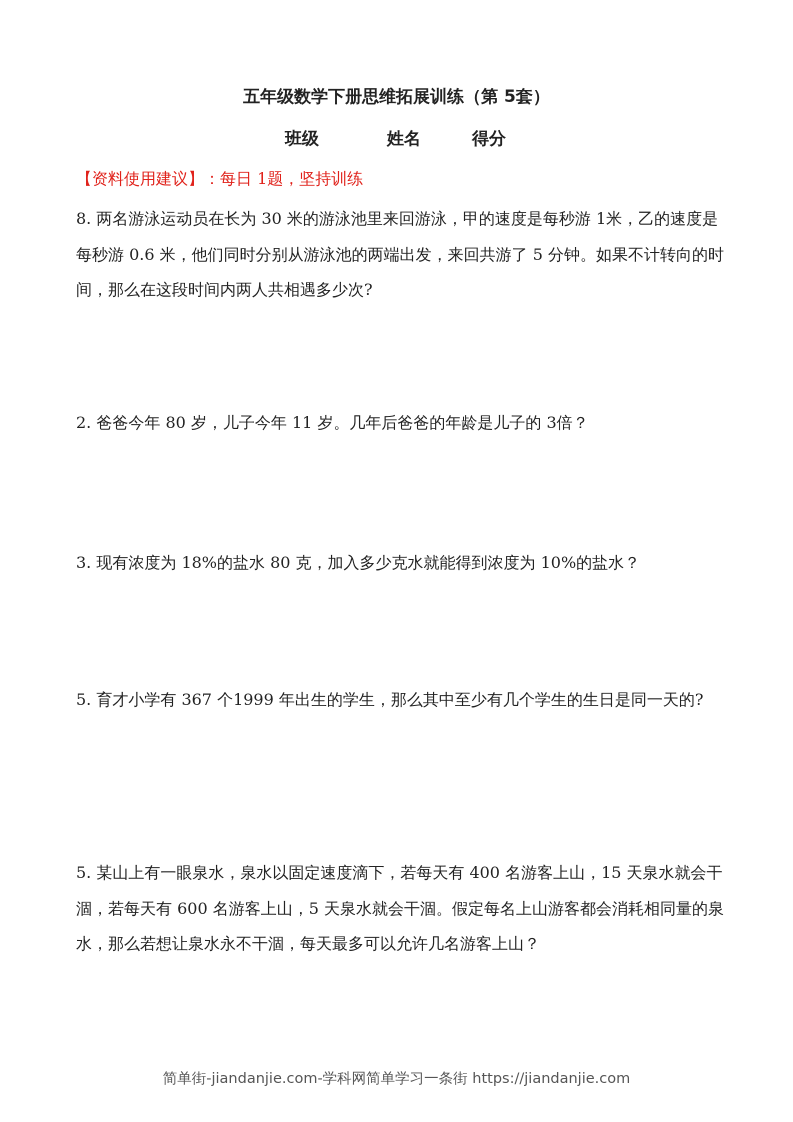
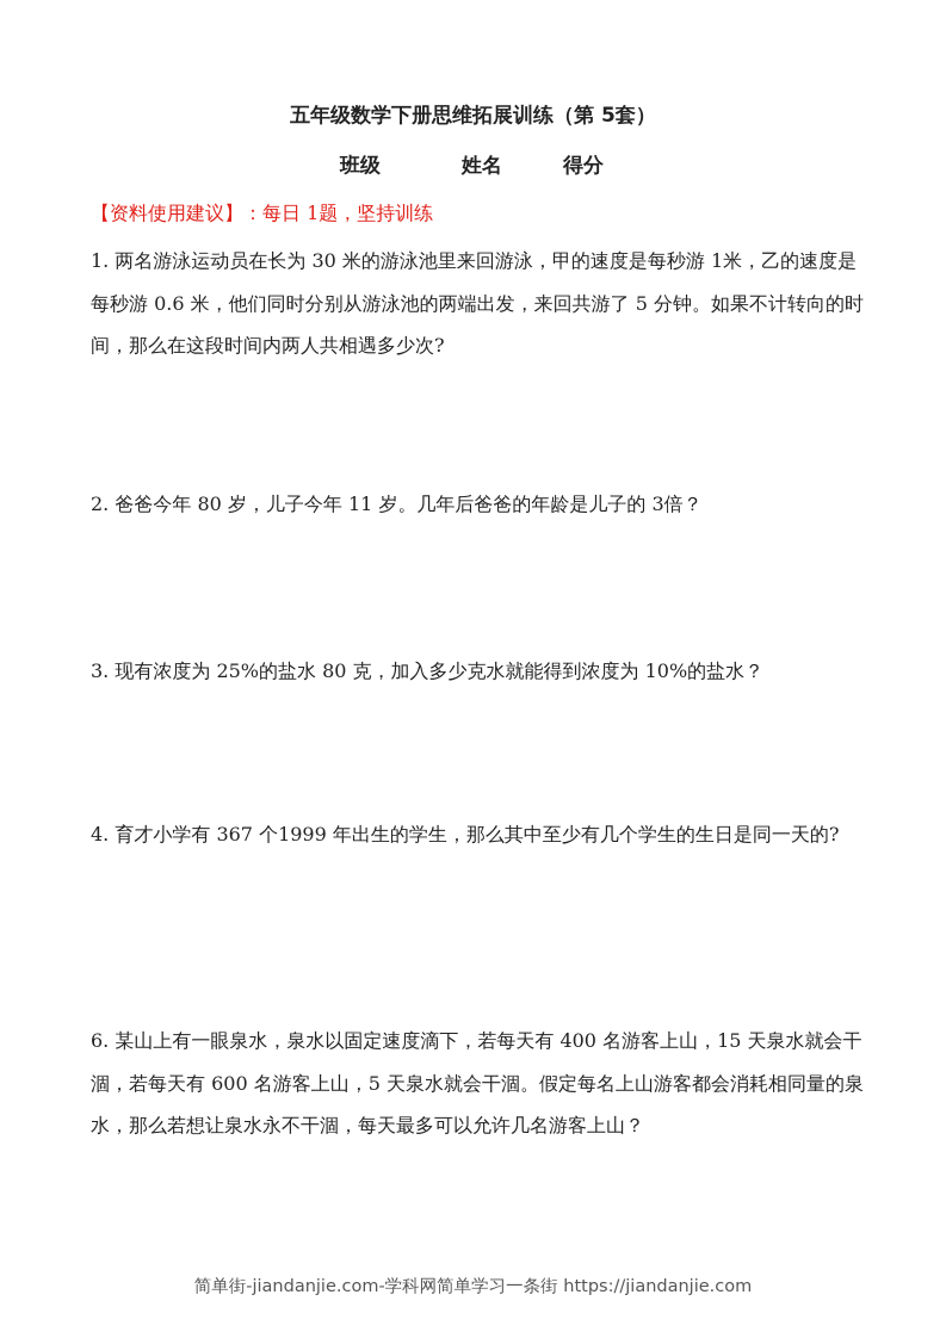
  五年级数学下册思维拓展训练（第 5套）
  班级
  姓名
  得分
  【资料使用建议】：每日 1题，坚持训练
- 8. 两名游泳运动员在长为 30 米的游泳池里来回游泳，甲的速度是每秒游 1米，乙的速度是每秒游 0.6 米，他们同时分别从游泳池的两端出发，来回共游了 5 分钟。如果不计转向的时间，那么在这段时间内两人共相遇多少次?
+ 1. 两名游泳运动员在长为 30 米的游泳池里来回游泳，甲的速度是每秒游 1米，乙的速度是每秒游 0.6 米，他们同时分别从游泳池的两端出发，来回共游了 5 分钟。如果不计转向的时间，那么在这段时间内两人共相遇多少次?
  2. 爸爸今年 80 岁，儿子今年 11 岁。几年后爸爸的年龄是儿子的 3倍？
- 3. 现有浓度为 18%的盐水 80 克，加入多少克水就能得到浓度为 10%的盐水？
+ 3. 现有浓度为 25%的盐水 80 克，加入多少克水就能得到浓度为 10%的盐水？
- 5. 育才小学有 367 个1999 年出生的学生，那么其中至少有几个学生的生日是同一天的?
+ 4. 育才小学有 367 个1999 年出生的学生，那么其中至少有几个学生的生日是同一天的?
- 5. 某山上有一眼泉水，泉水以固定速度滴下，若每天有 400 名游客上山，15 天泉水就会干涸，若每天有 600 名游客上山，5 天泉水就会干涸。假定每名上山游客都会消耗相同量的泉水，那么若想让泉水永不干涸，每天最多可以允许几名游客上山？
+ 6. 某山上有一眼泉水，泉水以固定速度滴下，若每天有 400 名游客上山，15 天泉水就会干涸，若每天有 600 名游客上山，5 天泉水就会干涸。假定每名上山游客都会消耗相同量的泉水，那么若想让泉水永不干涸，每天最多可以允许几名游客上山？
  简单街-jiandanjie.com-学科网简单学习一条街 https://jiandanjie.com
